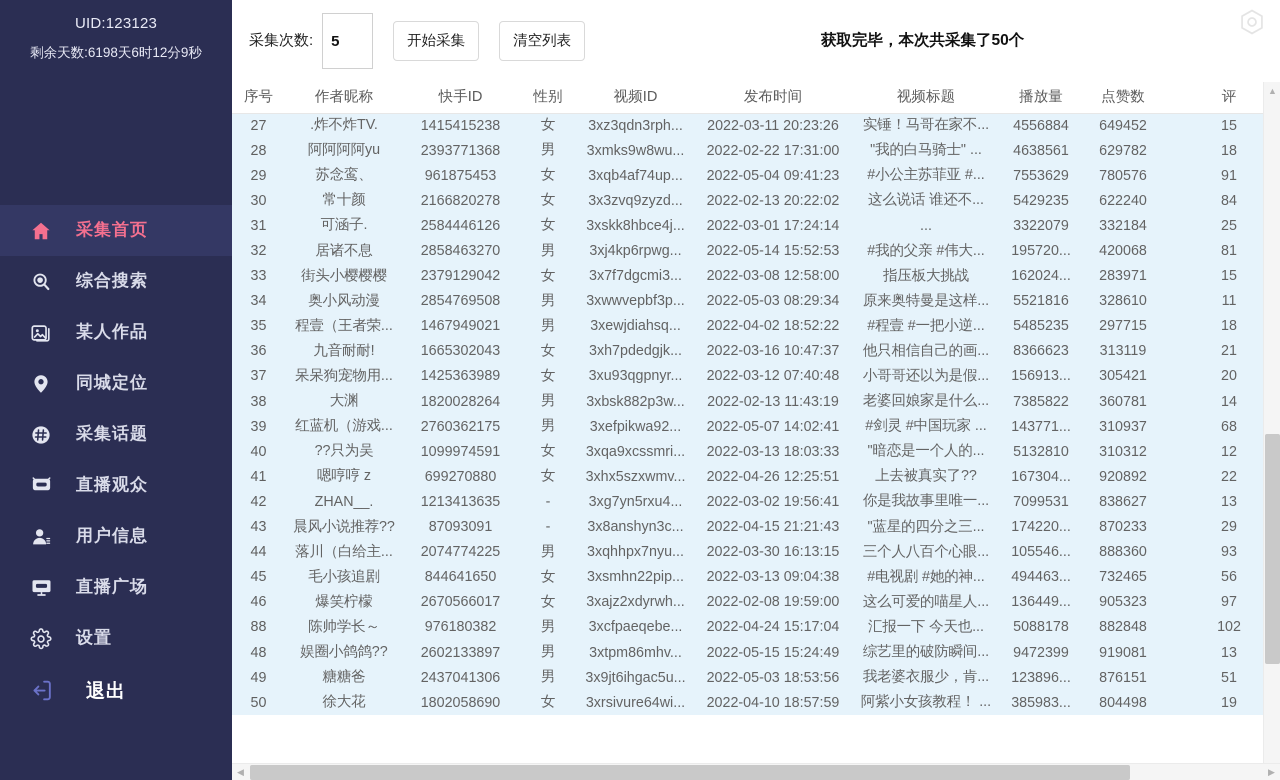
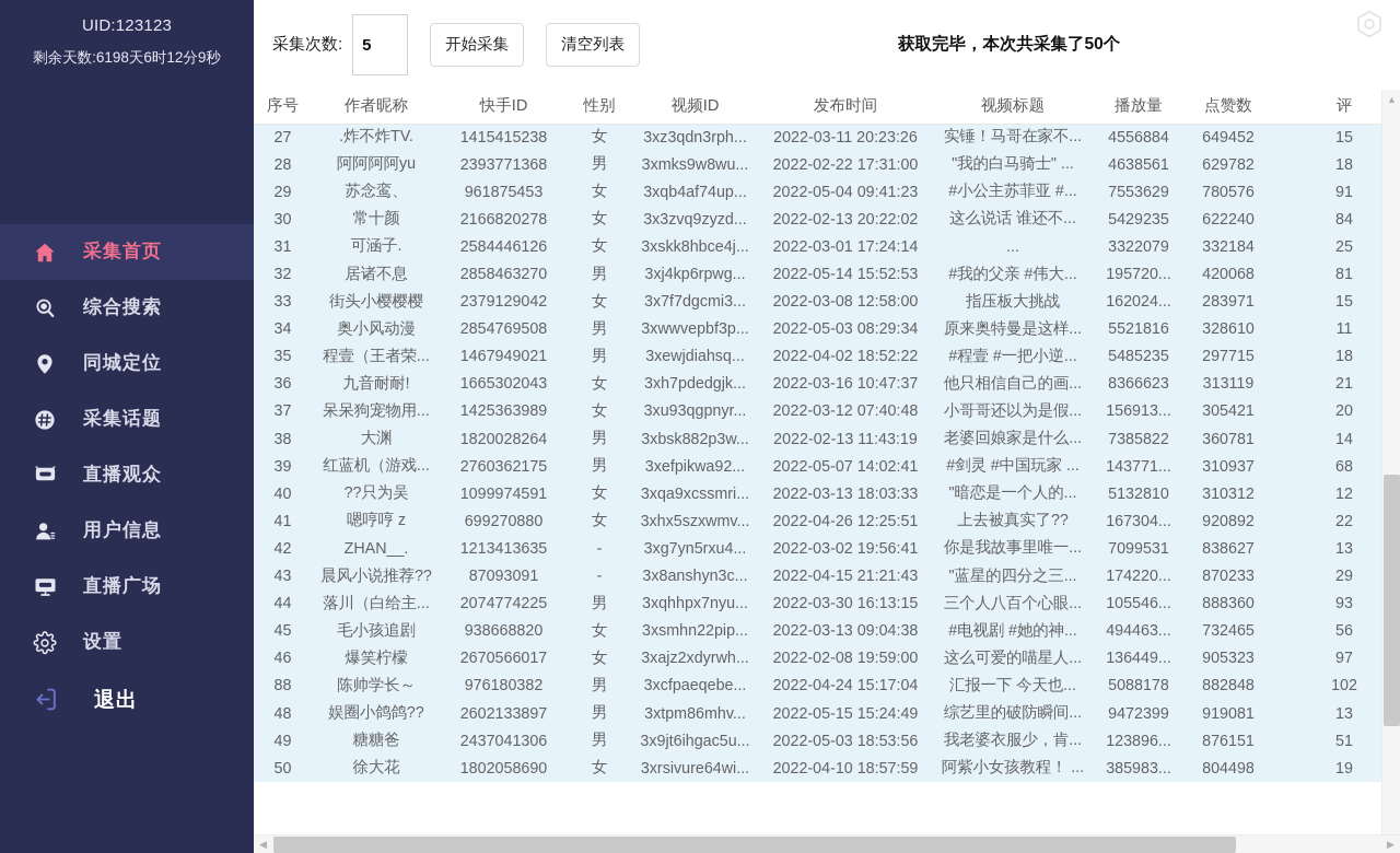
  UID:123123
  剩余天数:6198天6时12分9秒
  采集首页
  综合搜索
- 某人作品
  同城定位
  采集话题
  直播观众
  用户信息
  直播广场
  设置
  退出
  采集次数:
  5
  开始采集
  清空列表
  获取完毕，本次共采集了50个
  序号	作者昵称	快手ID	性别	视频ID	发布时间	视频标题	播放量	点赞数	评
  27	.炸不炸TV.	1415415238	女	3xz3qdn3rph...	2022-03-11 20:23:26	实锤！马哥在家不...	4556884	649452	15
  28	阿阿阿阿yu	2393771368	男	3xmks9w8wu...	2022-02-22 17:31:00	"我的白马骑士" ...	4638561	629782	18
  29	苏念鸾、	961875453	女	3xqb4af74up...	2022-05-04 09:41:23	#小公主苏菲亚 #...	7553629	780576	91
  30	常十颜	2166820278	女	3x3zvq9zyzd...	2022-02-13 20:22:02	这么说话 谁还不...	5429235	622240	84
  31	可涵子.	2584446126	女	3xskk8hbce4j...	2022-03-01 17:24:14	...	3322079	332184	25
  32	居诸不息	2858463270	男	3xj4kp6rpwg...	2022-05-14 15:52:53	#我的父亲 #伟大...	195720...	420068	81
  33	街头小樱樱樱	2379129042	女	3x7f7dgcmi3...	2022-03-08 12:58:00	指压板大挑战	162024...	283971	15
  34	奥小风动漫	2854769508	男	3xwwvepbf3p...	2022-05-03 08:29:34	原来奥特曼是这样...	5521816	328610	11
  35	程壹（王者荣...	1467949021	男	3xewjdiahsq...	2022-04-02 18:52:22	#程壹 #一把小逆...	5485235	297715	18
  36	九音耐耐!	1665302043	女	3xh7pdedgjk...	2022-03-16 10:47:37	他只相信自己的画...	8366623	313119	21
  37	呆呆狗宠物用...	1425363989	女	3xu93qgpnyr...	2022-03-12 07:40:48	小哥哥还以为是假...	156913...	305421	20
  38	大渊	1820028264	男	3xbsk882p3w...	2022-02-13 11:43:19	老婆回娘家是什么...	7385822	360781	14
  39	红蓝机（游戏...	2760362175	男	3xefpikwa92...	2022-05-07 14:02:41	#剑灵 #中国玩家 ...	143771...	310937	68
  40	??只为吴	1099974591	女	3xqa9xcssmri...	2022-03-13 18:03:33	"暗恋是一个人的...	5132810	310312	12
  41	嗯哼哼 z	699270880	女	3xhx5szxwmv...	2022-04-26 12:25:51	上去被真实了??	167304...	920892	22
  42	ZHAN__.	1213413635	-	3xg7yn5rxu4...	2022-03-02 19:56:41	你是我故事里唯一...	7099531	838627	13
  43	晨风小说推荐??	87093091	-	3x8anshyn3c...	2022-04-15 21:21:43	"蓝星的四分之三...	174220...	870233	29
  44	落川（白给主...	2074774225	男	3xqhhpx7nyu...	2022-03-30 16:13:15	三个人八百个心眼...	105546...	888360	93
- 45	毛小孩追剧	844641650	女	3xsmhn22pip...	2022-03-13 09:04:38	#电视剧 #她的神...	494463...	732465	56
+ 45	毛小孩追剧	938668820	女	3xsmhn22pip...	2022-03-13 09:04:38	#电视剧 #她的神...	494463...	732465	56
  46	爆笑柠檬	2670566017	女	3xajz2xdyrwh...	2022-02-08 19:59:00	这么可爱的喵星人...	136449...	905323	97
  88	陈帅学长～	976180382	男	3xcfpaeqebe...	2022-04-24 15:17:04	汇报一下 今天也...	5088178	882848	102
  48	娱圈小鸽鸽??	2602133897	男	3xtpm86mhv...	2022-05-15 15:24:49	综艺里的破防瞬间...	9472399	919081	13
  49	糖糖爸	2437041306	男	3x9jt6ihgac5u...	2022-05-03 18:53:56	我老婆衣服少，肯...	123896...	876151	51
  50	徐大花	1802058690	女	3xrsivure64wi...	2022-04-10 18:57:59	阿紫小女孩教程！ ...	385983...	804498	19
  ▲
  ◀
  ▶
